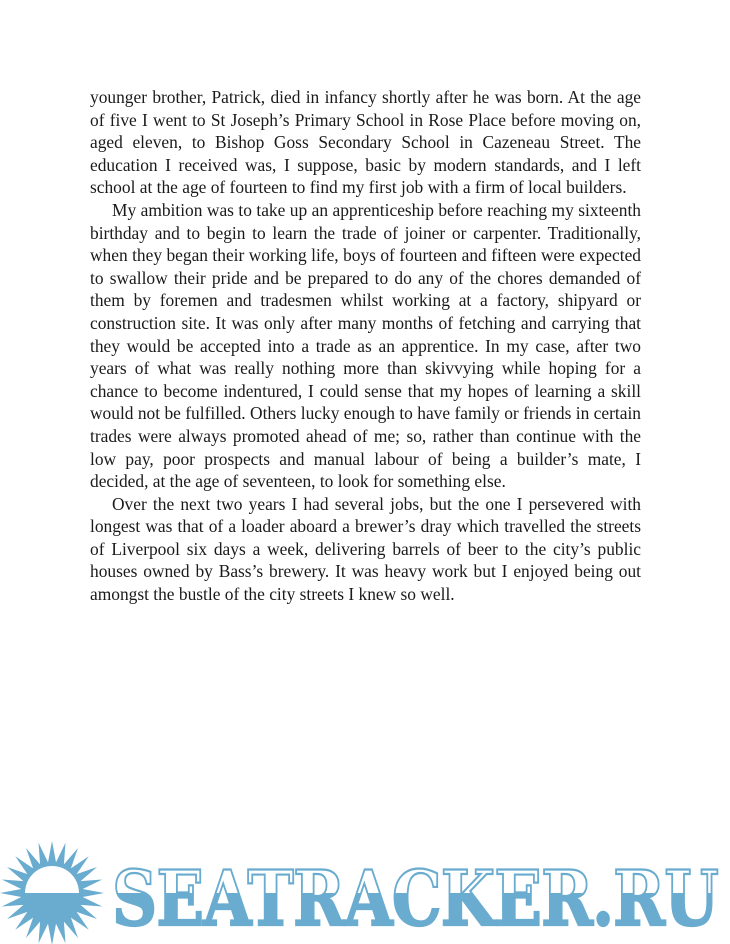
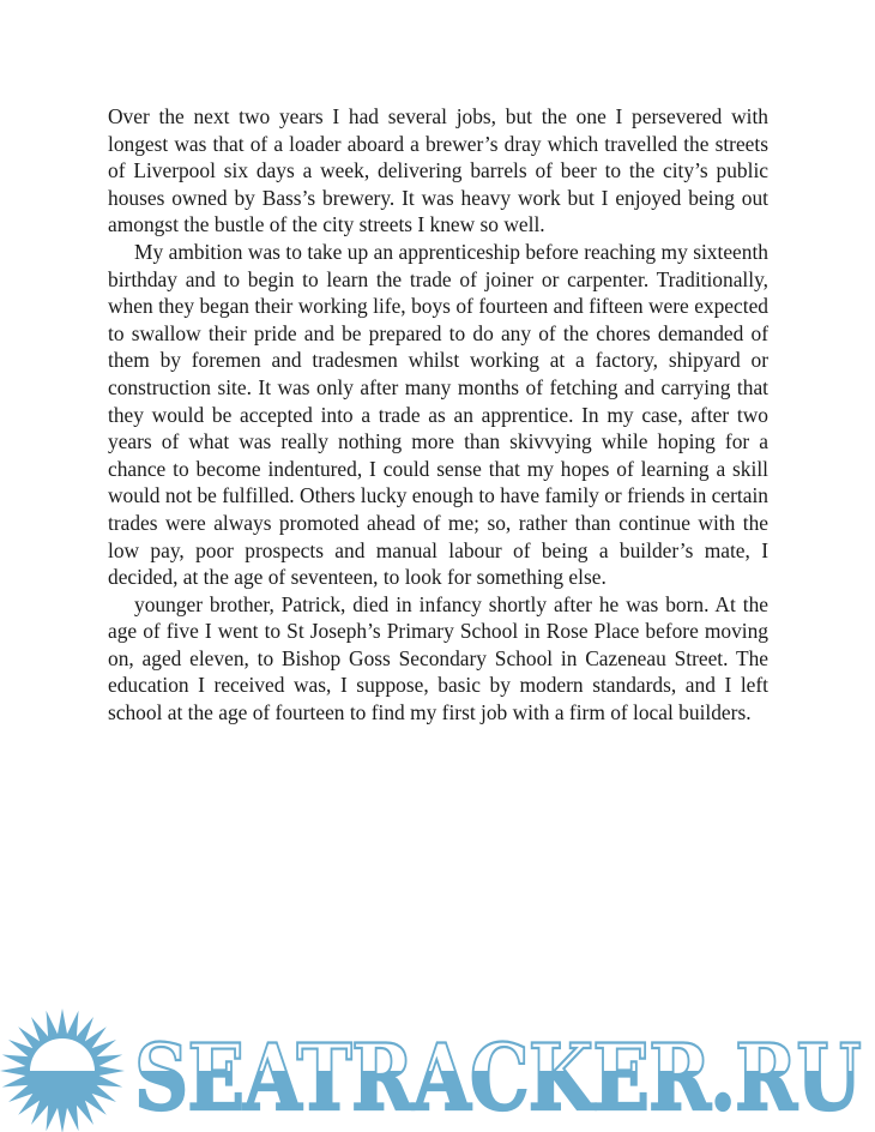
- younger brother, Patrick, died in infancy shortly after he was born. At the age of five I went to St Joseph’s Primary School in Rose Place before moving on, aged eleven, to Bishop Goss Secondary School in Cazeneau Street. The education I received was, I suppose, basic by modern standards, and I left school at the age of fourteen to find my first job with a firm of local builders.
+ Over the next two years I had several jobs, but the one I persevered with longest was that of a loader aboard a brewer’s dray which travelled the streets of Liverpool six days a week, delivering barrels of beer to the city’s public houses owned by Bass’s brewery. It was heavy work but I enjoyed being out amongst the bustle of the city streets I knew so well.
  My ambition was to take up an apprenticeship before reaching my sixteenth birthday and to begin to learn the trade of joiner or carpenter. Traditionally, when they began their working life, boys of fourteen and fifteen were expected to swallow their pride and be prepared to do any of the chores demanded of them by foremen and tradesmen whilst working at a factory, shipyard or construction site. It was only after many months of fetching and carrying that they would be accepted into a trade as an apprentice. In my case, after two years of what was really nothing more than skivvying while hoping for a chance to become indentured, I could sense that my hopes of learning a skill would not be fulfilled. Others lucky enough to have family or friends in certain trades were always promoted ahead of me; so, rather than continue with the low pay, poor prospects and manual labour of being a builder’s mate, I decided, at the age of seventeen, to look for something else.
- Over the next two years I had several jobs, but the one I persevered with longest was that of a loader aboard a brewer’s dray which travelled the streets of Liverpool six days a week, delivering barrels of beer to the city’s public houses owned by Bass’s brewery. It was heavy work but I enjoyed being out amongst the bustle of the city streets I knew so well.
+ younger brother, Patrick, died in infancy shortly after he was born. At the age of five I went to St Joseph’s Primary School in Rose Place before moving on, aged eleven, to Bishop Goss Secondary School in Cazeneau Street. The education I received was, I suppose, basic by modern standards, and I left school at the age of fourteen to find my first job with a firm of local builders.
  SEATRACKER.RU
